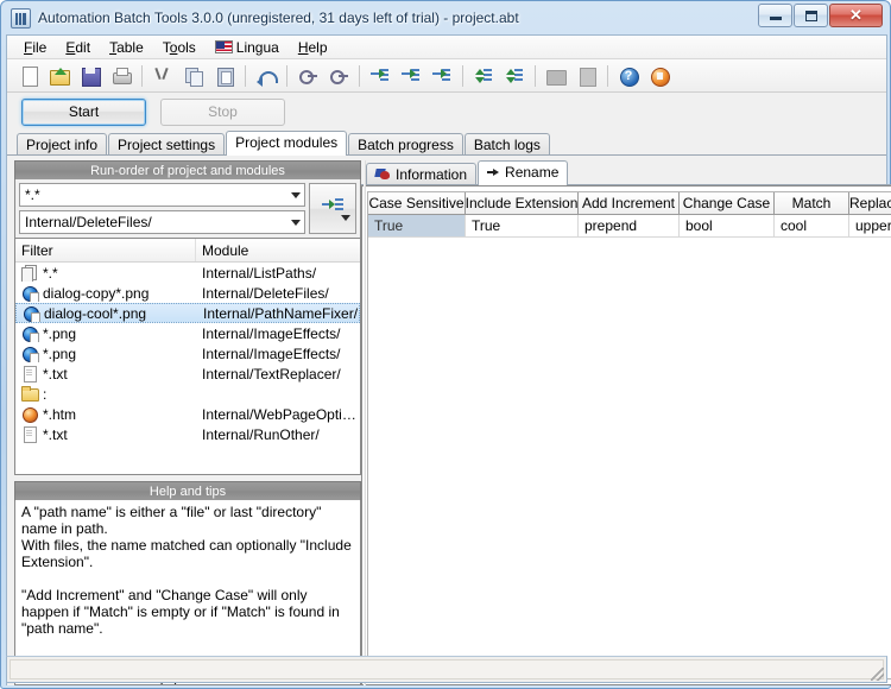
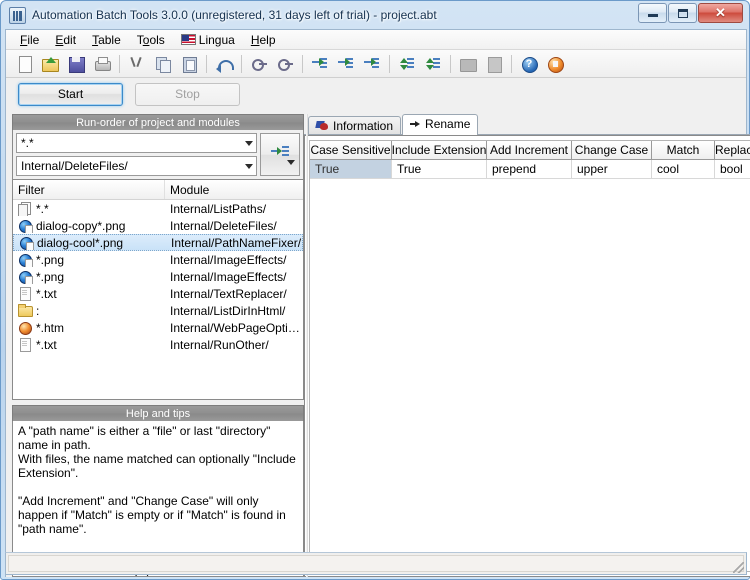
  Automation Batch Tools 3.0.0 (unregistered, 31 days left of trial) - project.abt
  ✕
  File
  Edit
  Table
  Tools
  Lingua
  Help
  Start
  Stop
- Project info
- Project settings
- Project modules
- Batch progress
- Batch logs
  Run-order of project and modules
  *.*
  Internal/DeleteFiles/
  Filter
  Module
  *.*
  Internal/ListPaths/
  dialog-copy*.png
  Internal/DeleteFiles/
  dialog-cool*.png
  Internal/PathNameFixer/
  *.png
  Internal/ImageEffects/
  *.png
  Internal/ImageEffects/
  *.txt
  Internal/TextReplacer/
  :
+ Internal/ListDirInHtml/
  *.htm
  Internal/WebPageOptimi
  *.txt
  Internal/RunOther/
  Help and tips
  A "path name" is either a "file" or last "directory" name in path.
  With files, the name matched can optionally "Include Extension".
  "Add Increment" and "Change Case" will only happen if "Match" is empty or if "Match" is found in "path name".
  Information
  Rename
  Case Sensitive
  Include Extension
  Add Increment
  Change Case
  Match
  Replac
  True
  True
  prepend
- bool
+ upper
  cool
- upper
+ bool
